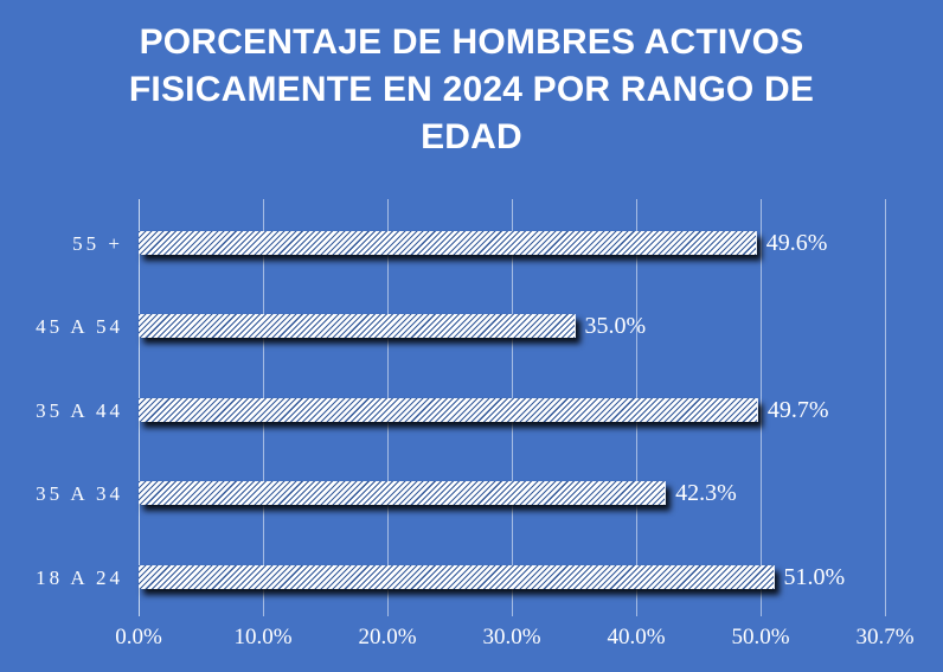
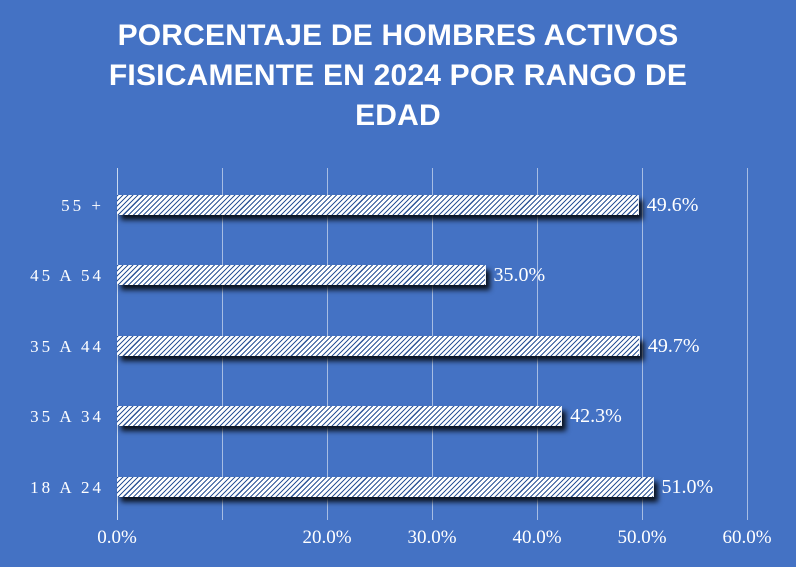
  PORCENTAJE DE HOMBRES ACTIVOS
  FISICAMENTE EN 2024 POR RANGO DE
  EDAD
  18 A 24
  35 A 34
  35 A 44
  45 A 54
  55 +
  51.0%
  42.3%
  49.7%
  35.0%
  49.6%
  0.0%
- 10.0%
  20.0%
  30.0%
  40.0%
  50.0%
- 30.7%
+ 60.0%
